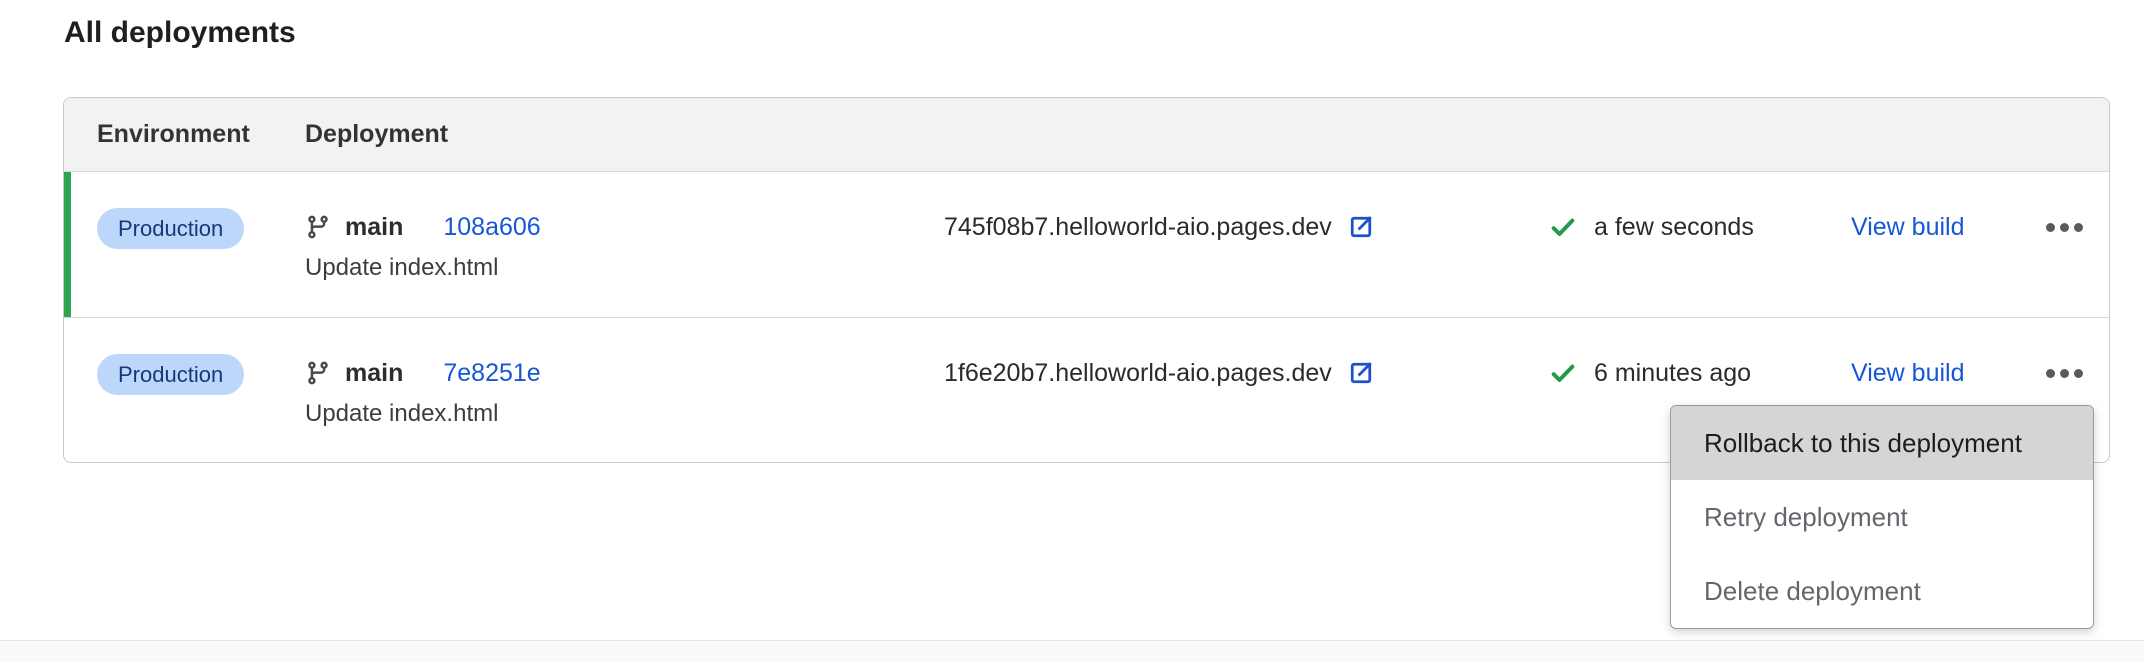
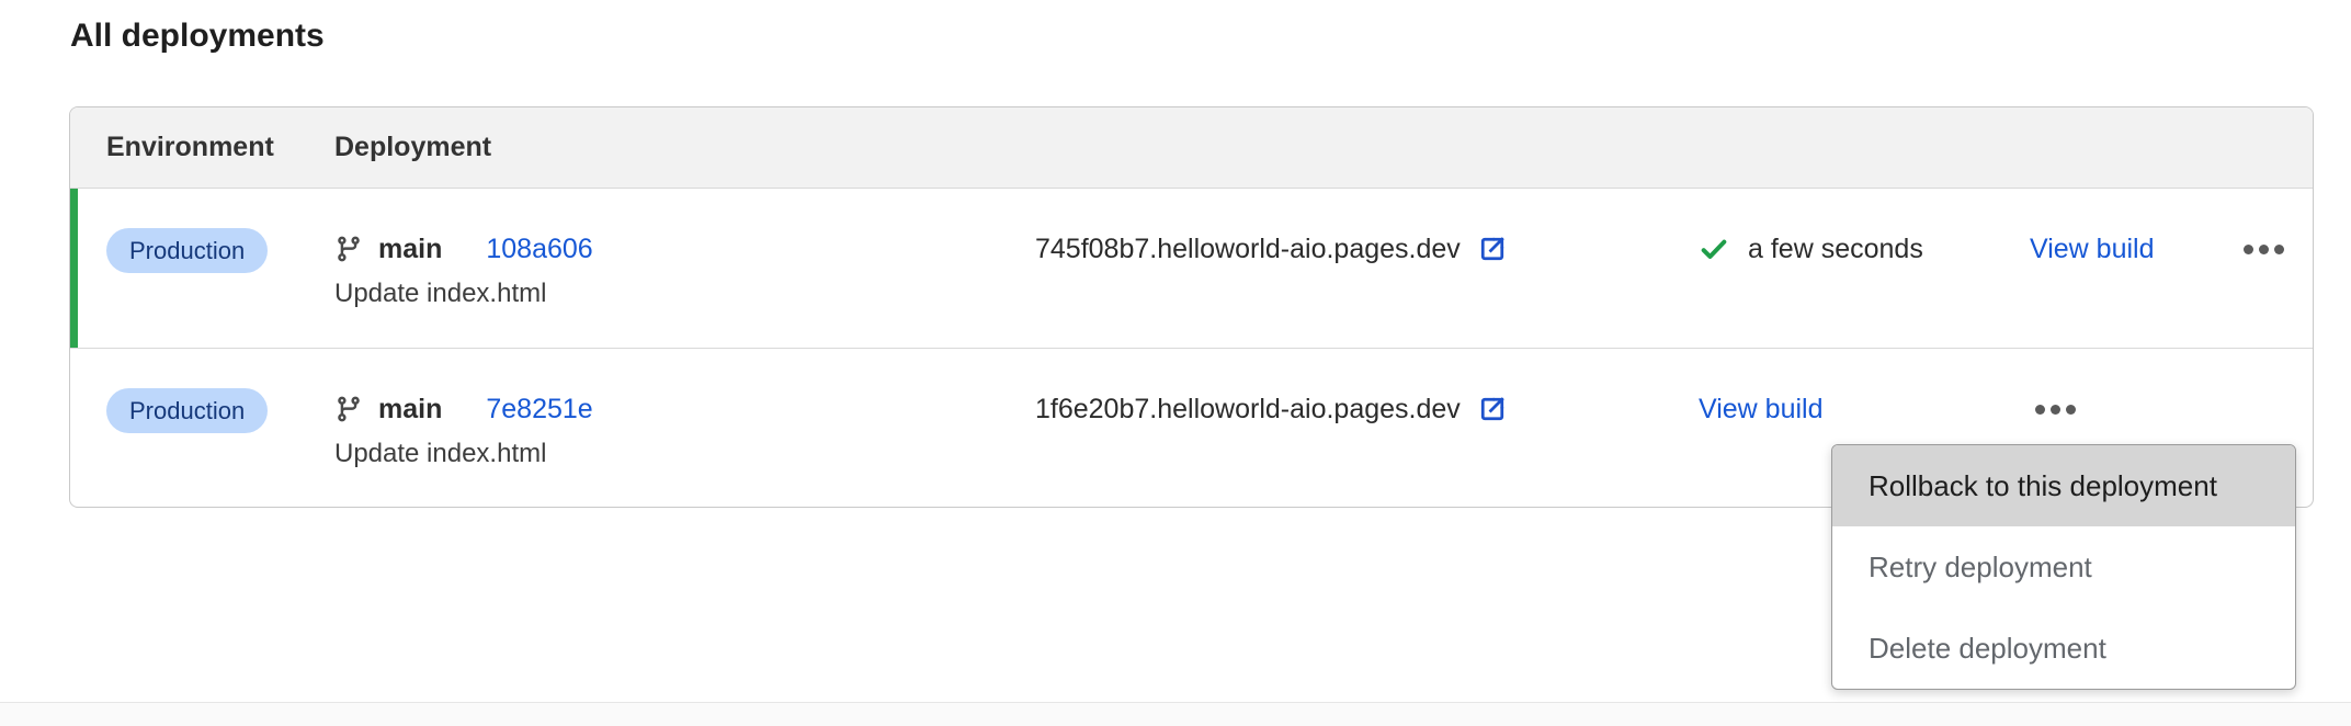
  All deployments
  Environment
  Deployment
  Production
  main
  108a606
  Update index.html
  745f08b7.helloworld-aio.pages.dev
  a few seconds
  View build
  Production
  main
  7e8251e
  Update index.html
  1f6e20b7.helloworld-aio.pages.dev
- 6 minutes ago
  View build
  Rollback to this deployment
  Retry deployment
  Delete deployment
